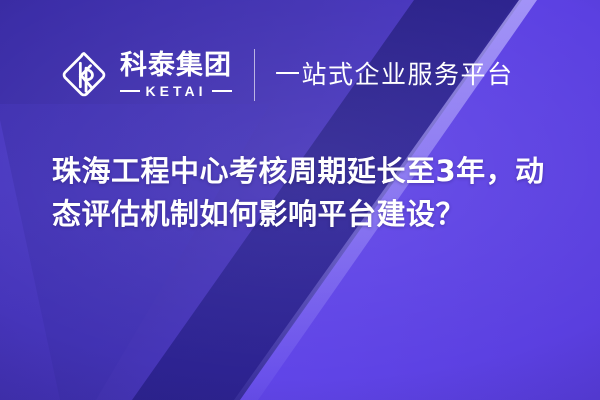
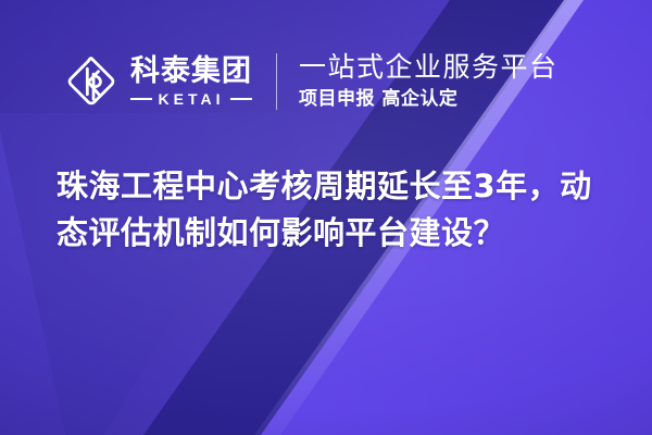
  科泰集团
  KETAI
  一站式企业服务平台
+ 项目申报 高企认定
  珠海工程中心考核周期延长至3年，动态评估机制如何影响平台建设？
